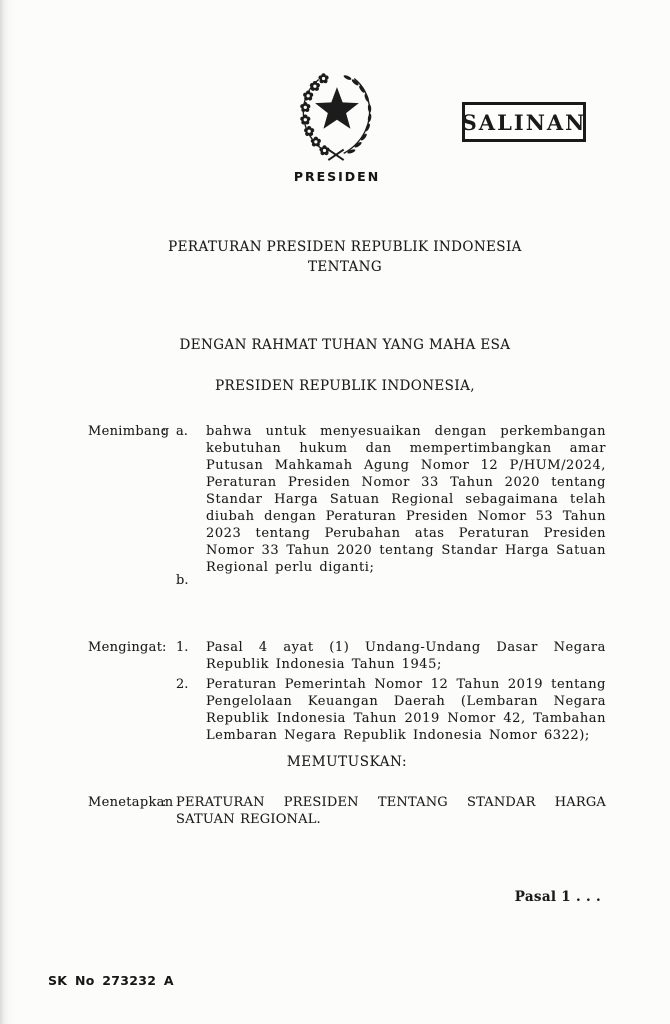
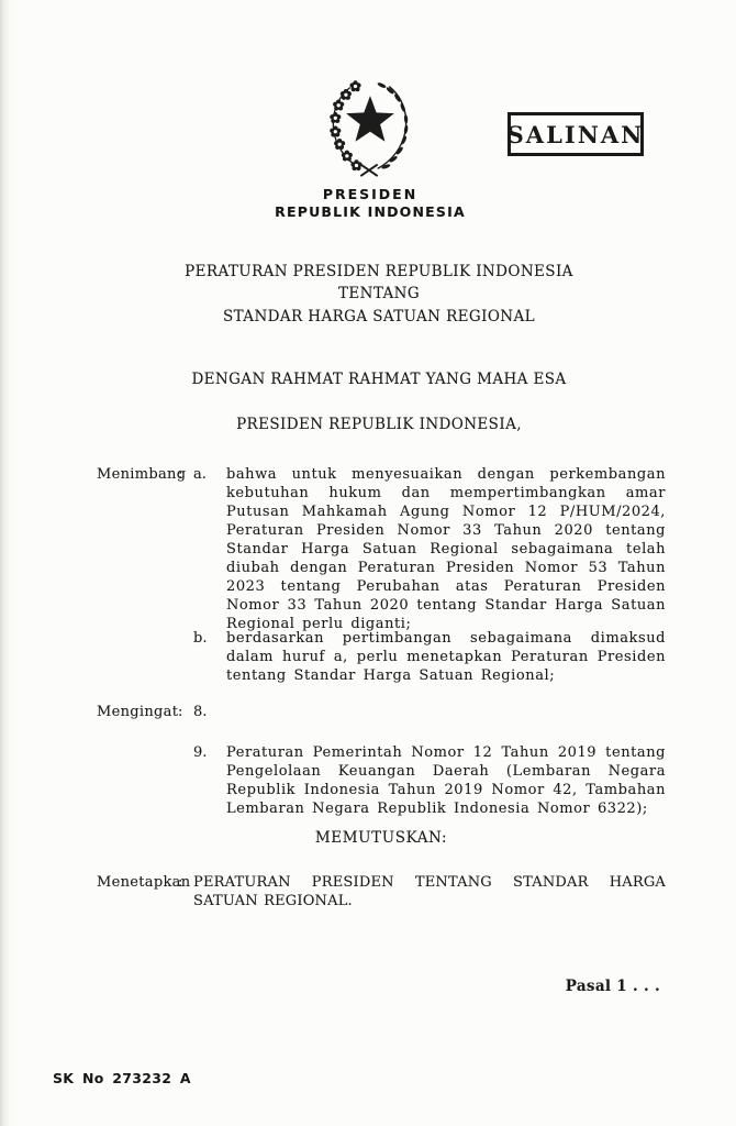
  SALINAN
  PRESIDEN
+ REPUBLIK INDONESIA
  PERATURAN PRESIDEN REPUBLIK INDONESIA
  TENTANG
+ STANDAR HARGA SATUAN REGIONAL
- DENGAN RAHMAT TUHAN YANG MAHA ESA
+ DENGAN RAHMAT RAHMAT YANG MAHA ESA
  PRESIDEN REPUBLIK INDONESIA,
  Menimban
  :
  a.
  bahwa untuk menyesuaikan dengan perkembangan kebutuhan hukum dan mempertimbangkan amar Putusan Mahkamah Agung Nomor 12 P/HUM/2024, Peraturan Presiden Nomor 33 Tahun 2020 tentang Standar Harga Satuan Regional sebagaimana telah diubah dengan Peraturan Presiden Nomor 53 Tahun 2023 tentang Perubahan atas Peraturan Presiden Nomor 33 Tahun 2020 tentang Standar Harga Satuan Regional perlu diganti;
  b.
+ berdasarkan pertimbangan sebagaimana dimaksud dalam huruf a, perlu menetapkan Peraturan Presiden tentang Standar Harga Satuan Regional;
  Mengingat
  :
- 1.
+ 8.
- Pasal 4 ayat (1) Undang-Undang Dasar Negara Republik Indonesia Tahun 1945;
- 2.
+ 9.
  Peraturan Pemerintah Nomor 12 Tahun 2019 tentang Pengelolaan Keuangan Daerah (Lembaran Negara Republik Indonesia Tahun 2019 Nomor 42, Tambahan Lembaran Negara Republik Indonesia Nomor 6322);
  MEMUTUSKAN:
  Menetapka
  :
  PERATURAN PRESIDEN TENTANG STANDAR HARGA SATUAN REGIONAL.
  Pasal 1 . . .
  SK No 273232 A
